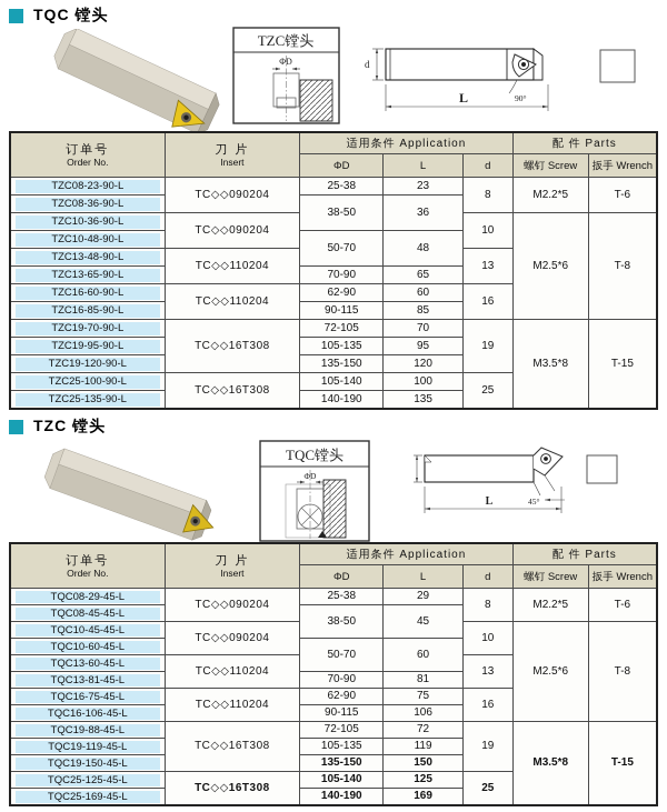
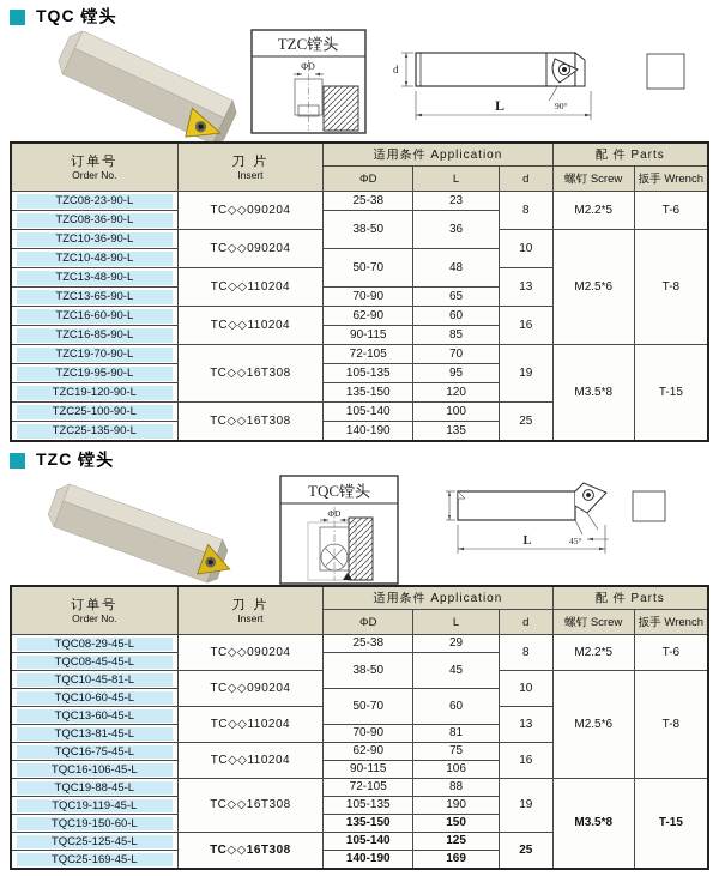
  TQC 镗头
  TZC镗头
  ΦD
  d
  L
  90°
  订单号 Order No.	刀 片 Insert	适用条件 Application	配 件 Parts
  ΦD	L	d	螺钉 Screw	扳手 Wrench
  TZC08-23-90-L	TC◇◇090204	25-38	23	8	M2.2*5	T-6
  TZC08-36-90-L	38-50	36
  TZC10-36-90-L	TC◇◇090204	10	M2.5*6	T-8
  TZC10-48-90-L	50-70	48
  TZC13-48-90-L	TC◇◇110204	13
  TZC13-65-90-L	70-90	65
  TZC16-60-90-L	TC◇◇110204	62-90	60	16
  TZC16-85-90-L	90-115	85
  TZC19-70-90-L	TC◇◇16T308	72-105	70	19	M3.5*8	T-15
  TZC19-95-90-L	105-135	95
  TZC19-120-90-L	135-150	120
  TZC25-100-90-L	TC◇◇16T308	105-140	100	25
  TZC25-135-90-L	140-190	135
  TZC 镗头
  TQC镗头
  ΦD
  45°
  L
  订单号 Order No.	刀 片 Insert	适用条件 Application	配 件 Parts
  ΦD	L	d	螺钉 Screw	扳手 Wrench
  TQC08-29-45-L	TC◇◇090204	25-38	29	8	M2.2*5	T-6
  TQC08-45-45-L	38-50	45
- TQC10-45-45-L	TC◇◇090204	10	M2.5*6	T-8
+ TQC10-45-81-L	TC◇◇090204	10	M2.5*6	T-8
  TQC10-60-45-L	50-70	60
  TQC13-60-45-L	TC◇◇110204	13
  TQC13-81-45-L	70-90	81
  TQC16-75-45-L	TC◇◇110204	62-90	75	16
  TQC16-106-45-L	90-115	106
- TQC19-88-45-L	TC◇◇16T308	72-105	72	19	M3.5*8	T-15
+ TQC19-88-45-L	TC◇◇16T308	72-105	88	19	M3.5*8	T-15
- TQC19-119-45-L	105-135	119
+ TQC19-119-45-L	105-135	190
- TQC19-150-45-L	135-150	150
+ TQC19-150-60-L	135-150	150
  TQC25-125-45-L	TC◇◇16T308	105-140	125	25
  TQC25-169-45-L	140-190	169
